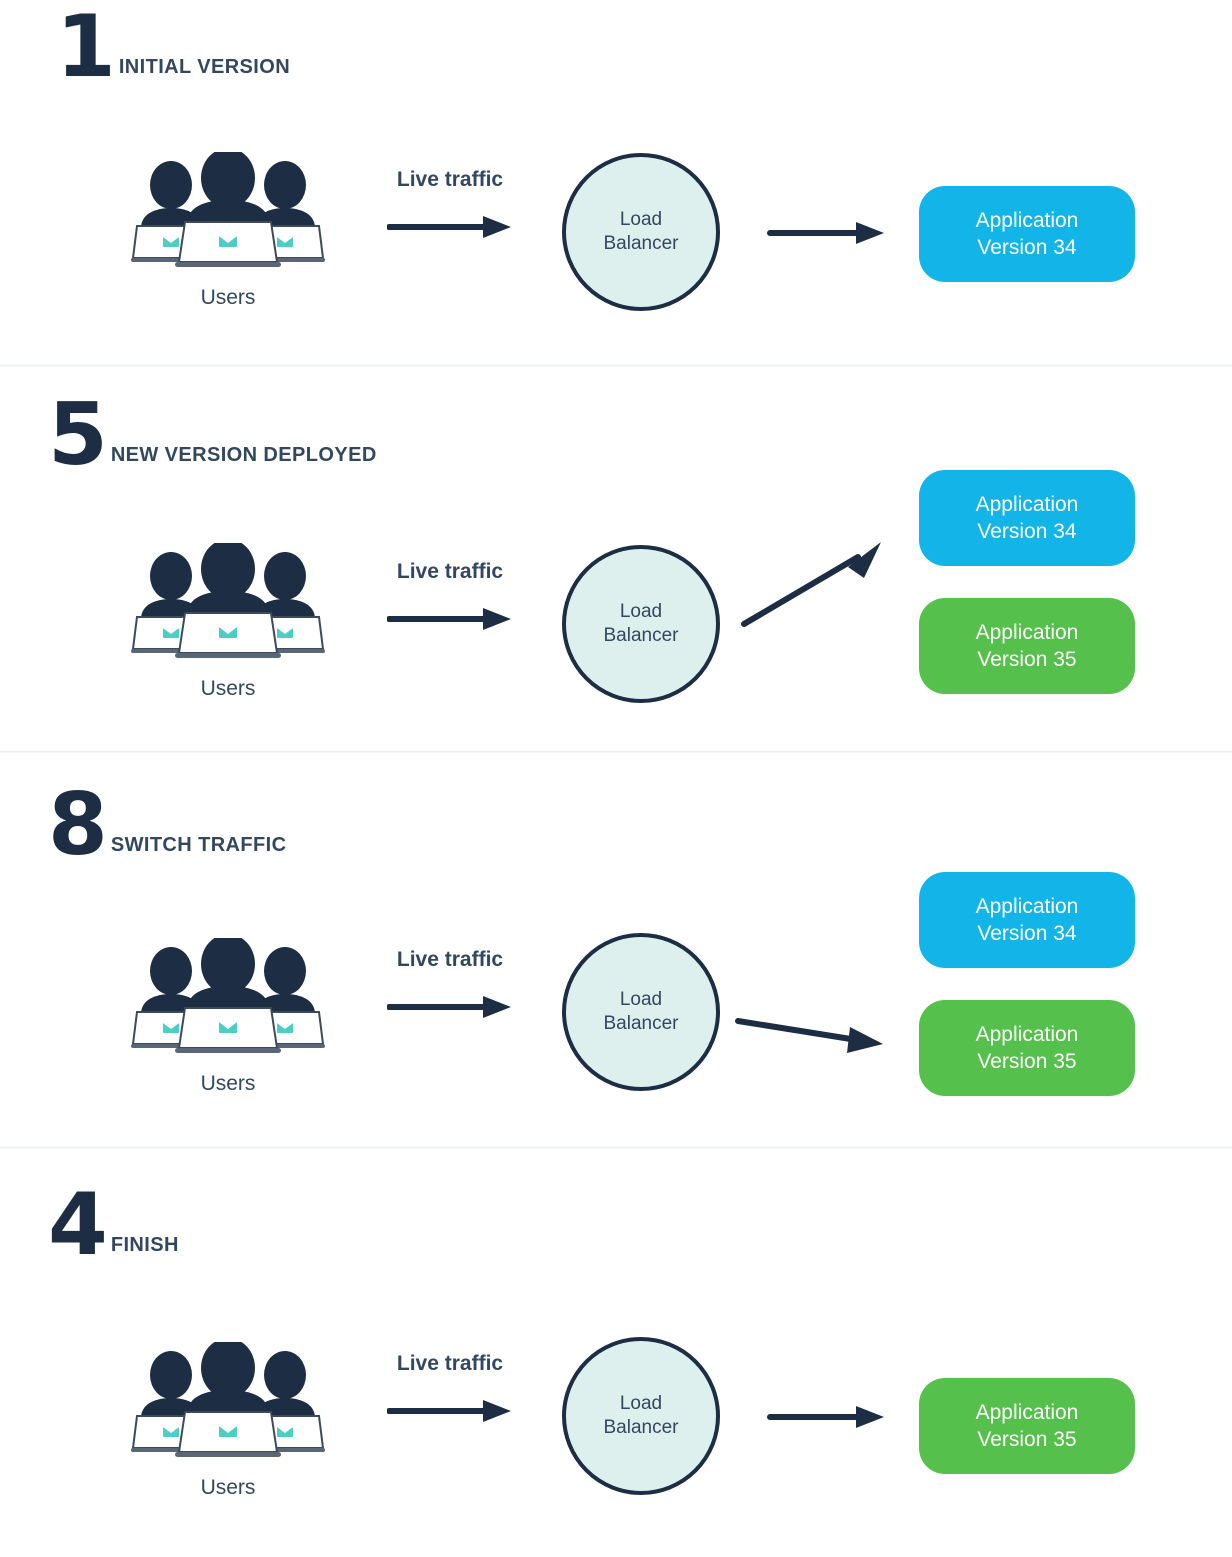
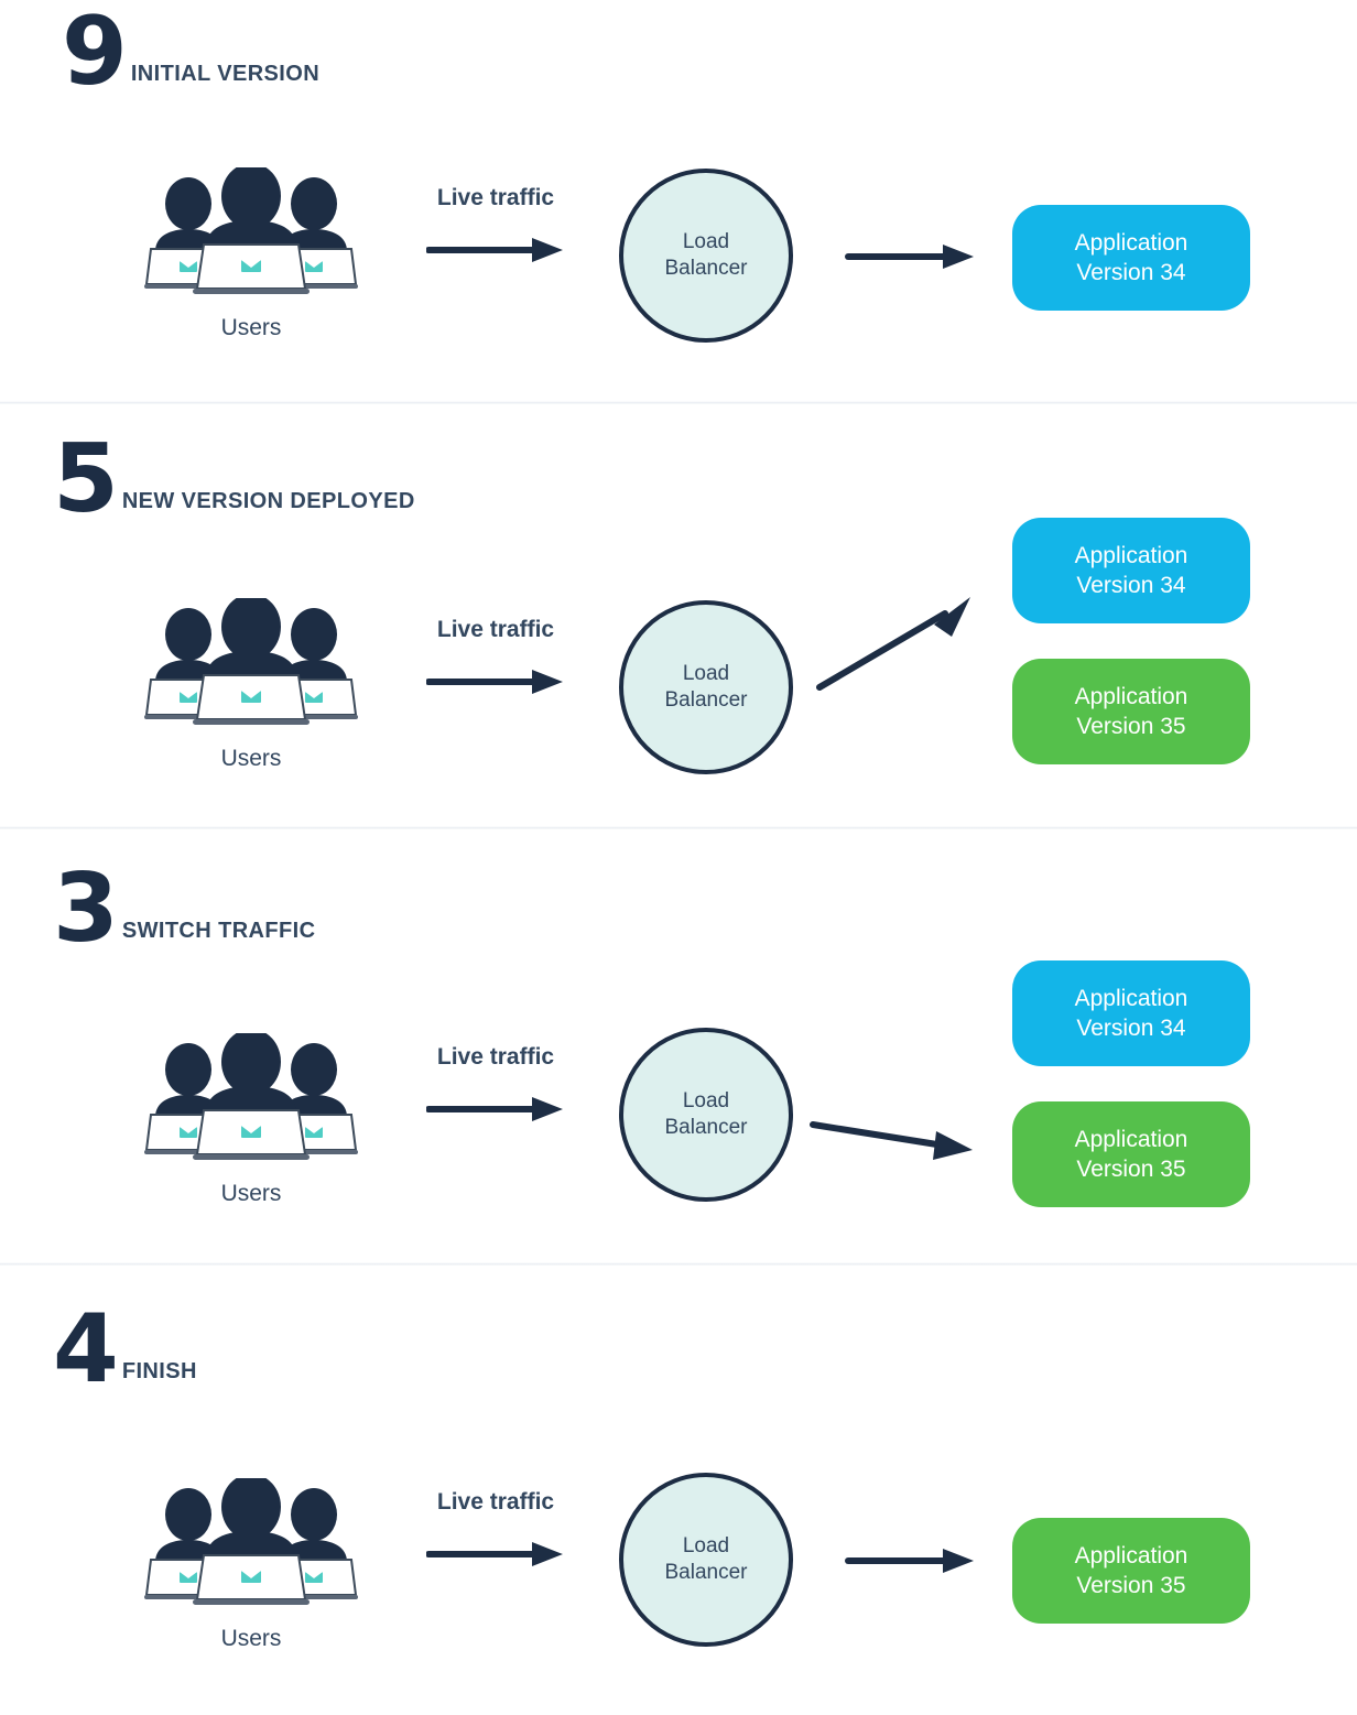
- 1
+ 9
  INITIAL VERSION
  Users
  Live traffic
  Load
  Balancer
  Application
  Version 34
  5
  NEW VERSION DEPLOYED
  Users
  Live traffic
  Load
  Balancer
  Application
  Version 34
  Application
  Version 35
- 8
+ 3
  SWITCH TRAFFIC
  Users
  Live traffic
  Load
  Balancer
  Application
  Version 34
  Application
  Version 35
  4
  FINISH
  Users
  Live traffic
  Load
  Balancer
  Application
  Version 35
